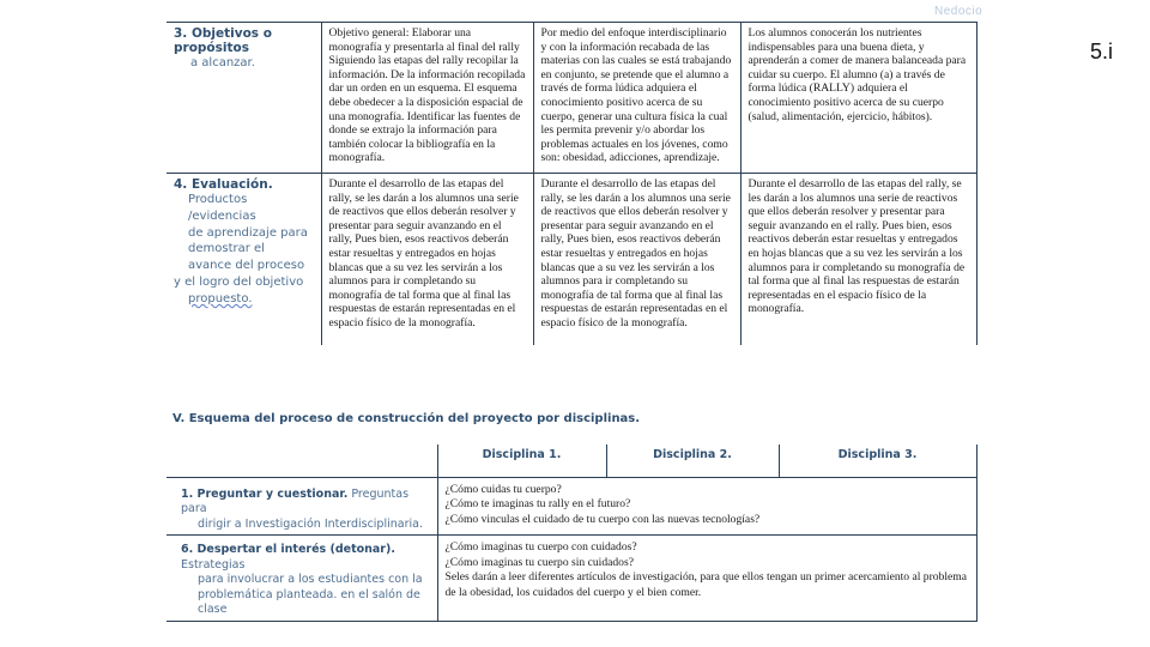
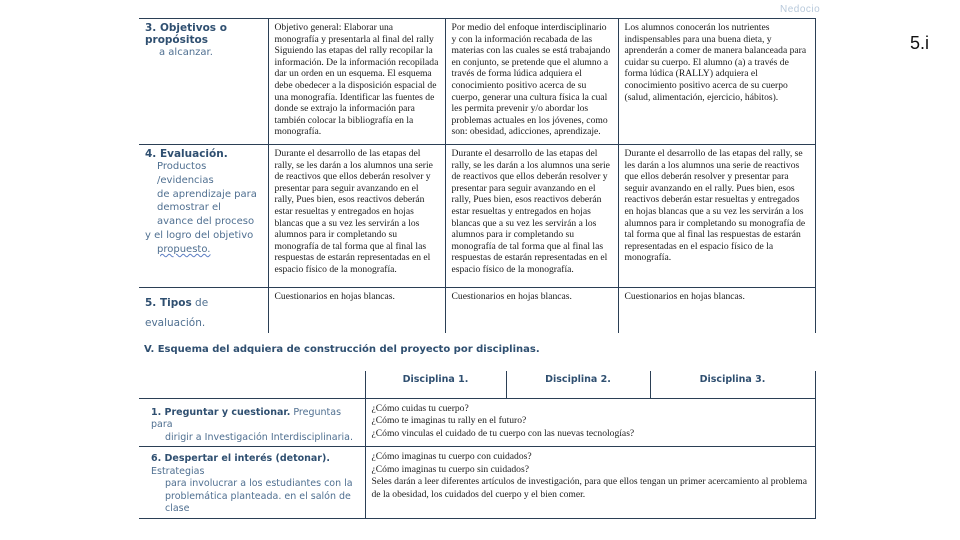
  Nedocio
  5.i
  3. Objetivos o propósitos a alcanzar.	Objetivo general: Elaborar una monografía y presentarla al final del rally Siguiendo las etapas del rally recopilar la información. De la información recopilada dar un orden en un esquema. El esquema debe obedecer a la disposición espacial de una monografía. Identificar las fuentes de donde se extrajo la información para también colocar la bibliografía en la monografía.	Por medio del enfoque interdisciplinario y con la información recabada de las materias con las cuales se está trabajando en conjunto, se pretende que el alumno a través de forma lúdica adquiera el conocimiento positivo acerca de su cuerpo, generar una cultura física la cual les permita prevenir y/o abordar los problemas actuales en los jóvenes, como son: obesidad, adicciones, aprendizaje.	Los alumnos conocerán los nutrientes indispensables para una buena dieta, y aprenderán a comer de manera balanceada para cuidar su cuerpo. El alumno (a) a través de forma lúdica (RALLY) adquiera el conocimiento positivo acerca de su cuerpo (salud, alimentación, ejercicio, hábitos).
  4. Evaluación. Productos /evidencias de aprendizaje para demostrar el avance del proceso y el logro del objetivo propuesto.	Durante el desarrollo de las etapas del rally, se les darán a los alumnos una serie de reactivos que ellos deberán resolver y presentar para seguir avanzando en el rally, Pues bien, esos reactivos deberán estar resueltas y entregados en hojas blancas que a su vez les servirán a los alumnos para ir completando su monografía de tal forma que al final las respuestas de estarán representadas en el espacio físico de la monografía.	Durante el desarrollo de las etapas del rally, se les darán a los alumnos una serie de reactivos que ellos deberán resolver y presentar para seguir avanzando en el rally, Pues bien, esos reactivos deberán estar resueltas y entregados en hojas blancas que a su vez les servirán a los alumnos para ir completando su monografía de tal forma que al final las respuestas de estarán representadas en el espacio físico de la monografía.	Durante el desarrollo de las etapas del rally, se les darán a los alumnos una serie de reactivos que ellos deberán resolver y presentar para seguir avanzando en el rally. Pues bien, esos reactivos deberán estar resueltas y entregados en hojas blancas que a su vez les servirán a los alumnos para ir completando su monografía de tal forma que al final las respuestas de estarán representadas en el espacio físico de la monografía.
+ 5. Tipos de evaluación.	Cuestionarios en hojas blancas.	Cuestionarios en hojas blancas.	Cuestionarios en hojas blancas.
- V. Esquema del proceso de construcción del proyecto por disciplinas.
+ V. Esquema del adquiera de construcción del proyecto por disciplinas.
  	Disciplina 1.	Disciplina 2.	Disciplina 3.
  1. Preguntar y cuestionar. Preguntas para dirigir a Investigación Interdisciplinaria.	¿Cómo cuidas tu cuerpo? ¿Cómo te imaginas tu rally en el futuro? ¿Cómo vinculas el cuidado de tu cuerpo con las nuevas tecnologías?
  6. Despertar el interés (detonar). Estrategias para involucrar a los estudiantes con la problemática planteada. en el salón de clase	¿Cómo imaginas tu cuerpo con cuidados? ¿Cómo imaginas tu cuerpo sin cuidados? Seles darán a leer diferentes artículos de investigación, para que ellos tengan un primer acercamiento al problema de la obesidad, los cuidados del cuerpo y el bien comer.
